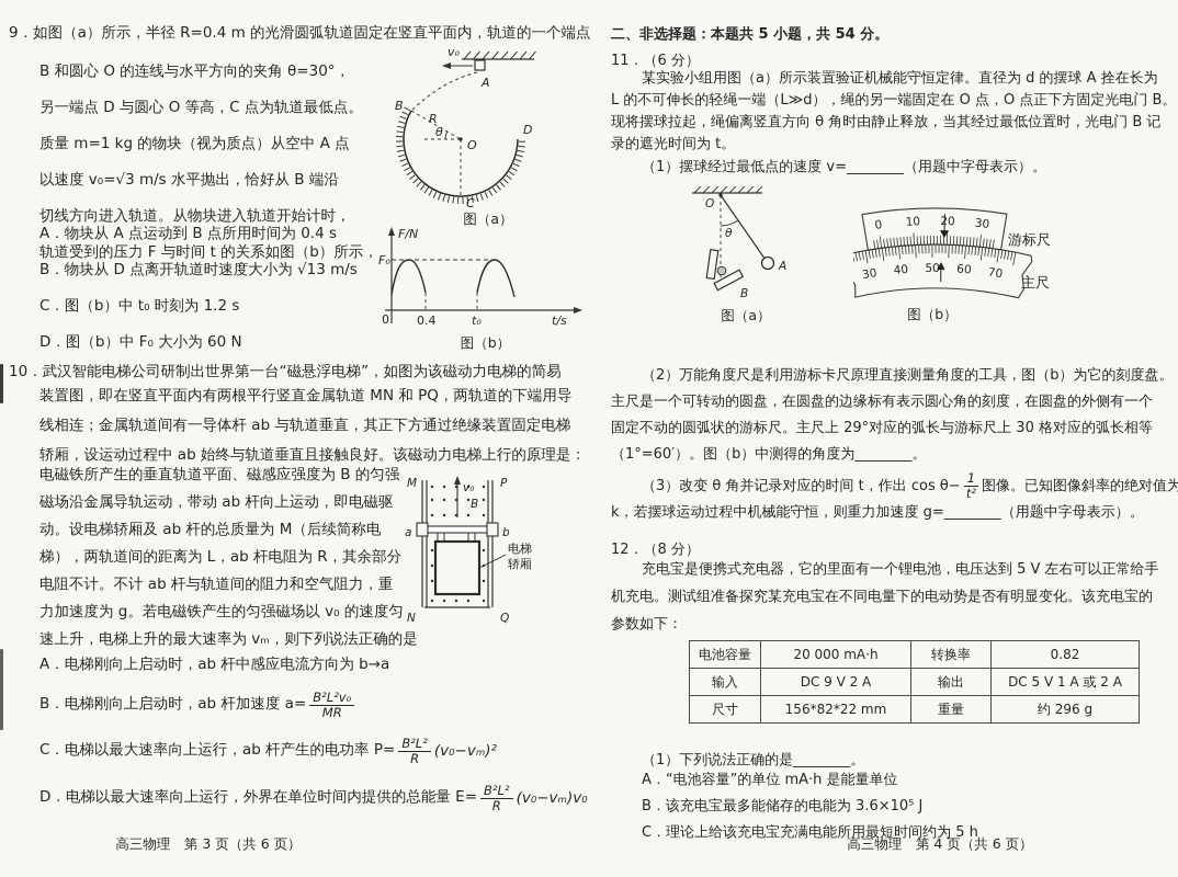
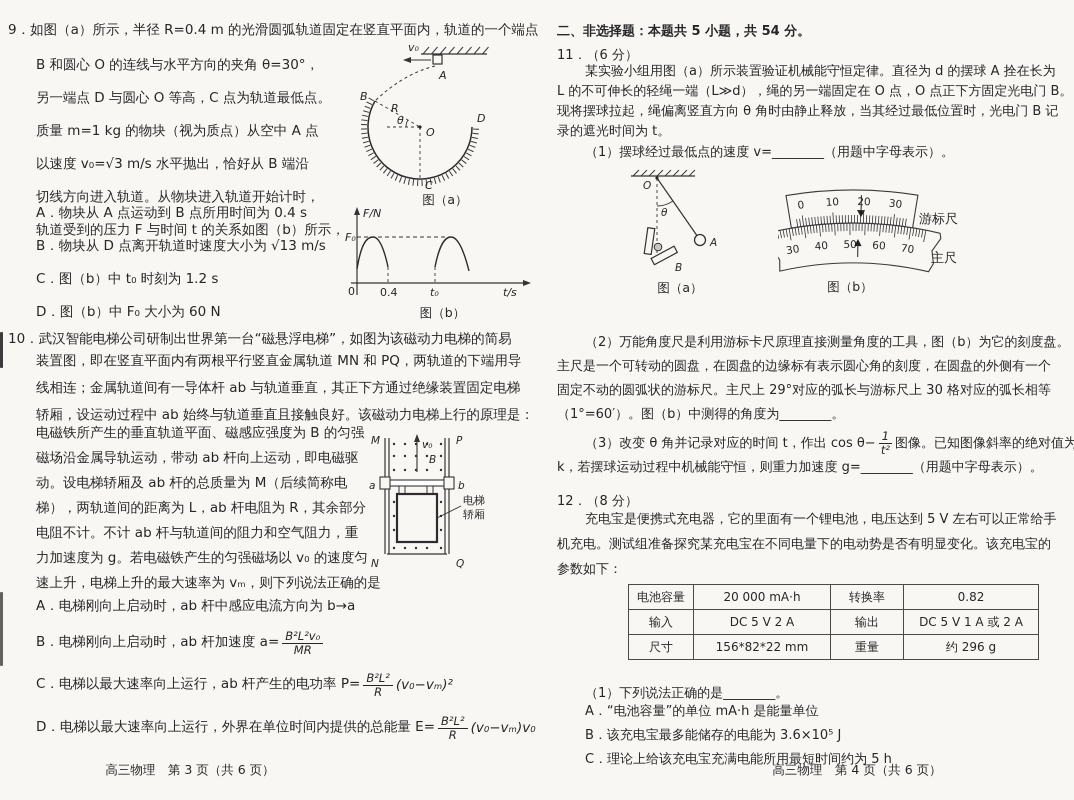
  9．如图（a）所示，半径 R=0.4 m 的光滑圆弧轨道固定在竖直平面内，轨道的一个端点
  B 和圆心 O 的连线与水平方向的夹角 θ=30°，
  另一端点 D 与圆心 O 等高，C 点为轨道最低点。
  质量 m=1 kg 的物块（视为质点）从空中 A 点
  以速度 v₀=√3 m/s 水平抛出，恰好从 B 端沿
  切线方向进入轨道。从物块进入轨道开始计时，
  轨道受到的压力 F 与时间 t 的关系如图（b）所示，
  A．物块从 A 点运动到 B 点所用时间为 0.4 s
  B．物块从 D 点离开轨道时速度大小为 √13 m/s
  C．图（b）中 t₀ 时刻为 1.2 s
  D．图（b）中 F₀ 大小为 60 N
  v₀
  A
  R
  θ
  O
  B
  D
  C
  图（a）
  F/N
  F₀
  0
  0.4
  t₀
  t/s
  图（b）
  10．武汉智能电梯公司研制出世界第一台“磁悬浮电梯”，如图为该磁动力电梯的简易
  装置图，即在竖直平面内有两根平行竖直金属轨道 MN 和 PQ，两轨道的下端用导
  线相连；金属轨道间有一导体杆 ab 与轨道垂直，其正下方通过绝缘装置固定电梯
  轿厢，设运动过程中 ab 始终与轨道垂直且接触良好。该磁动力电梯上行的原理是：
  电磁铁所产生的垂直轨道平面、磁感应强度为 B 的匀强
  磁场沿金属导轨运动，带动 ab 杆向上运动，即电磁驱
  动。设电梯轿厢及 ab 杆的总质量为 M（后续简称电
  梯），两轨道间的距离为 L，ab 杆电阻为 R，其余部分
  电阻不计。不计 ab 杆与轨道间的阻力和空气阻力，重
  力加速度为 g。若电磁铁产生的匀强磁场以 v₀ 的速度匀
  速上升，电梯上升的最大速率为 vₘ，则下列说法正确的是
  A．电梯刚向上启动时，ab 杆中感应电流方向为 b→a
  B．电梯刚向上启动时，ab 杆加速度 a=
  B²L²v₀
  MR
  C．电梯以最大速率向上运行，ab 杆产生的电功率 P=
  B²L²
  R
  (v₀−vₘ)²
  D．电梯以最大速率向上运行，外界在单位时间内提供的总能量 E=
  B²L²
  R
  (v₀−vₘ)v₀
  v₀
  B
  电梯
  轿厢
  M
  P
  N
  Q
  a
  b
  高三物理 第 3 页（共 6 页）
  二、非选择题：本题共 5 小题，共 54 分。
  11．（6 分）
  某实验小组用图（a）所示装置验证机械能守恒定律。直径为 d 的摆球 A 拴在长为
  L 的不可伸长的轻绳一端（L≫d），绳的另一端固定在 O 点，O 点正下方固定光电门 B。
  现将摆球拉起，绳偏离竖直方向 θ 角时由静止释放，当其经过最低位置时，光电门 B 记
  录的遮光时间为 t。
  （1）摆球经过最低点的速度 v=________（用题中字母表示）。
  O
  θ
  A
  B
  图（a）
  50
  游标尺
  主尺
  图（b）
  （2）万能角度尺是利用游标卡尺原理直接测量角度的工具，图（b）为它的刻度盘。
  主尺是一个可转动的圆盘，在圆盘的边缘标有表示圆心角的刻度，在圆盘的外侧有一个
  固定不动的圆弧状的游标尺。主尺上 29°对应的弧长与游标尺上 30 格对应的弧长相等
  （1°=60′）。图（b）中测得的角度为________。
  （3）改变 θ 角并记录对应的时间 t，作出 cos θ−
  1
  t²
  图像。已知图像斜率的绝对值为
  k，若摆球运动过程中机械能守恒，则重力加速度 g=________（用题中字母表示）。
  12．（8 分）
  充电宝是便携式充电器，它的里面有一个锂电池，电压达到 5 V 左右可以正常给手
  机充电。测试组准备探究某充电宝在不同电量下的电动势是否有明显变化。该充电宝的
  参数如下：
  电池容量	20 000 mA·h	转换率	0.82
- 输入	DC 9 V 2 A	输出	DC 5 V 1 A 或 2 A
+ 输入	DC 5 V 2 A	输出	DC 5 V 1 A 或 2 A
  尺寸	156*82*22 mm	重量	约 296 g
  （1）下列说法正确的是________。
  A．“电池容量”的单位 mA·h 是能量单位
  B．该充电宝最多能储存的电能为 3.6×10⁵ J
  C．理论上给该充电宝充满电能所用最短时间约为 5 h
  高三物理 第 4 页（共 6 页）
